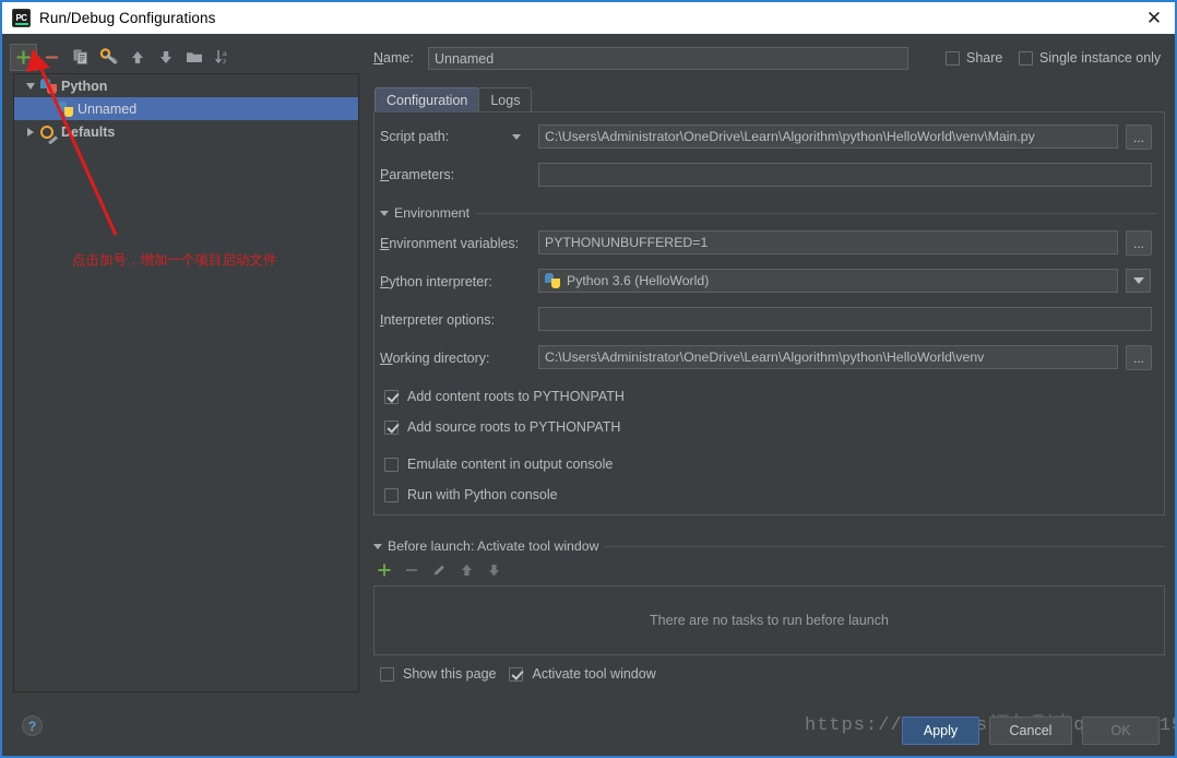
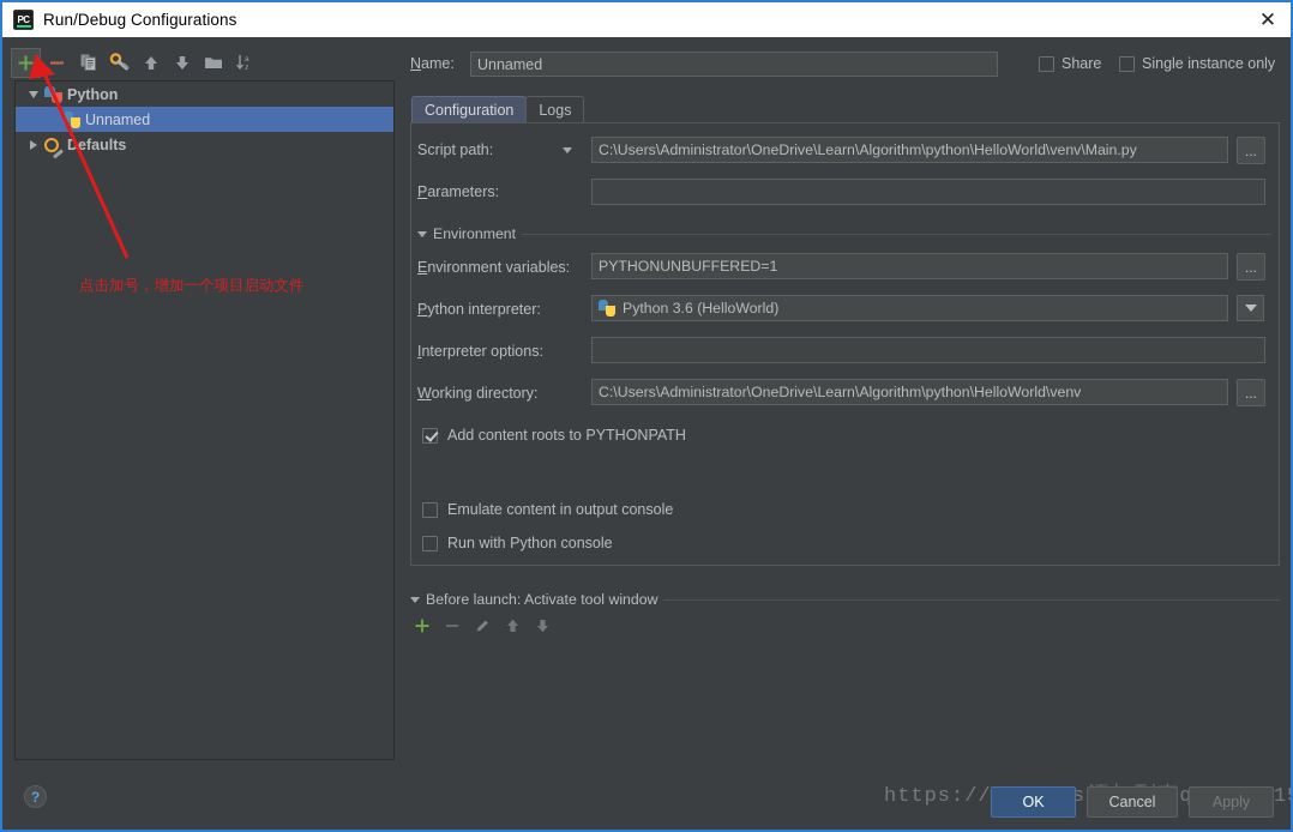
  Run/Debug Configurations
  ✕
  Python
  Unnamed
  Defaults
  点击加号，增加一个项目启动文件
  Name:
  Unnamed
  Share
  Single instance only
  Configuration
  Logs
  Script path:
  C:\Users\Administrator\OneDrive\Learn\Algorithm\python\HelloWorld\venv\Main.py
  ...
  Parameters:
  Environment
  Environment variables:
  PYTHONUNBUFFERED=1
  ...
  Python interpreter:
  Python 3.6 (HelloWorld)
  Interpreter options:
  Working directory:
  C:\Users\Administrator\OneDrive\Learn\Algorithm\python\HelloWorld\venv
  ...
  Add content roots to PYTHONPATH
- Add source roots to PYTHONPATH
  Emulate content in output console
  Run with Python console
  Before launch: Activate tool window
- There are no tasks to run before launch
- Show this page
- Activate tool window
  ?
- Apply
+ OK
  Cancel
- OK
+ Apply
